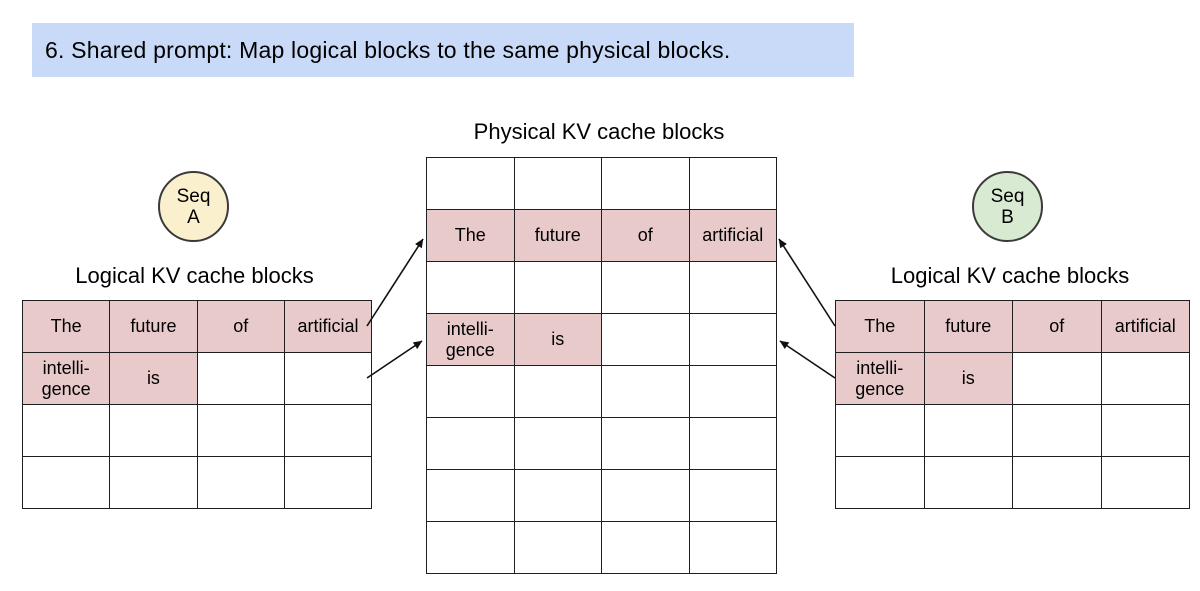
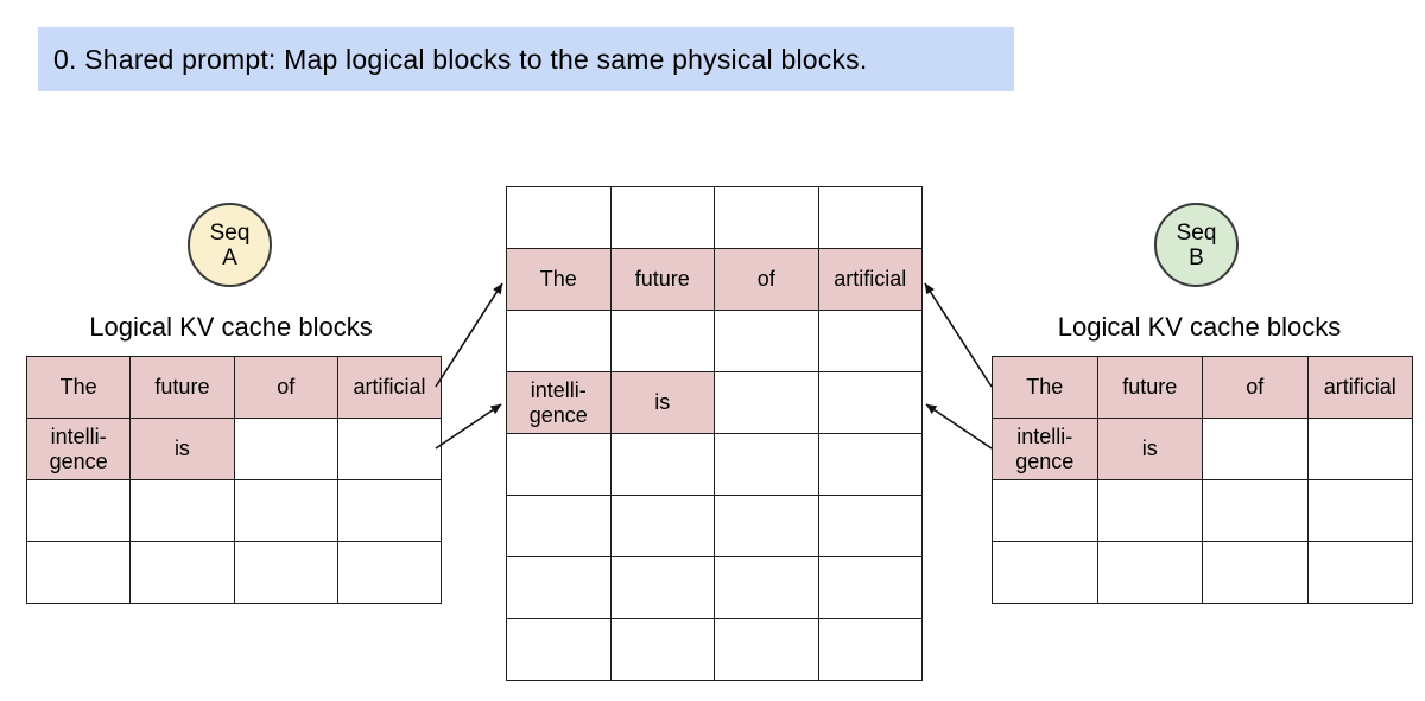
- 6. Shared prompt: Map logical blocks to the same physical blocks.
+ 0. Shared prompt: Map logical blocks to the same physical blocks.
  Seq
  A
  Logical KV cache blocks
  The	future	of	artificial
  intelli- gence	is
- Physical KV cache blocks
  The	future	of	artificial
  intelli- gence	is
  Seq
  B
  Logical KV cache blocks
  The	future	of	artificial
  intelli- gence	is
